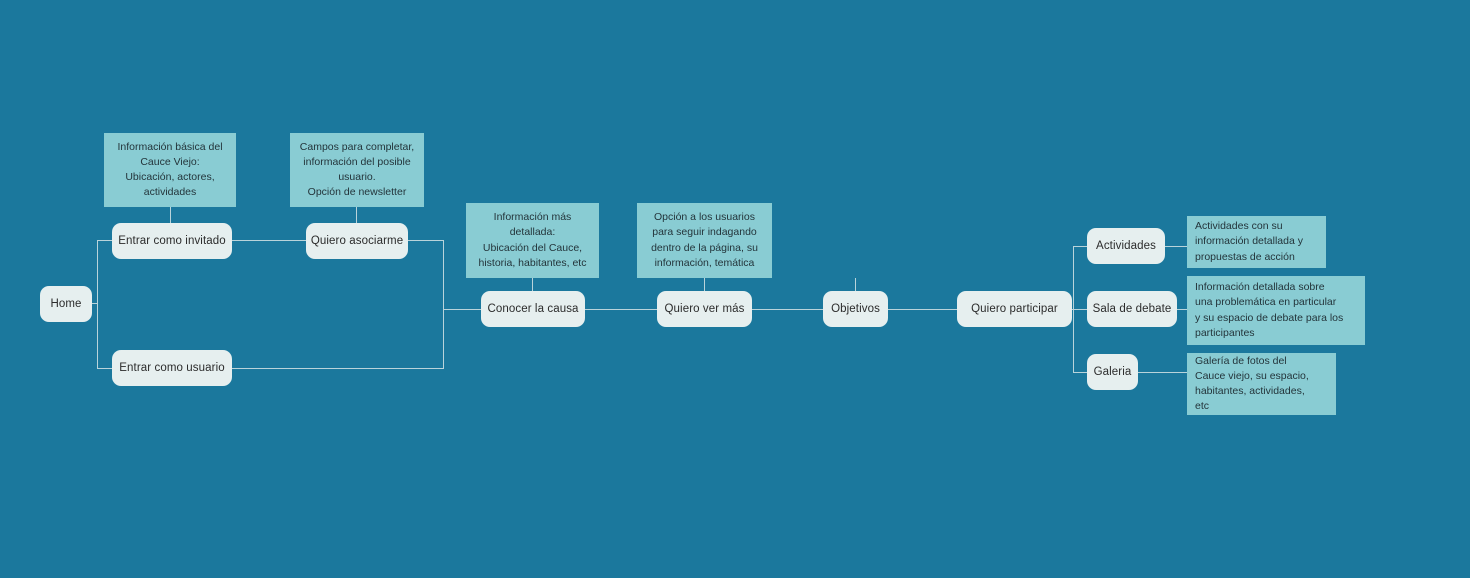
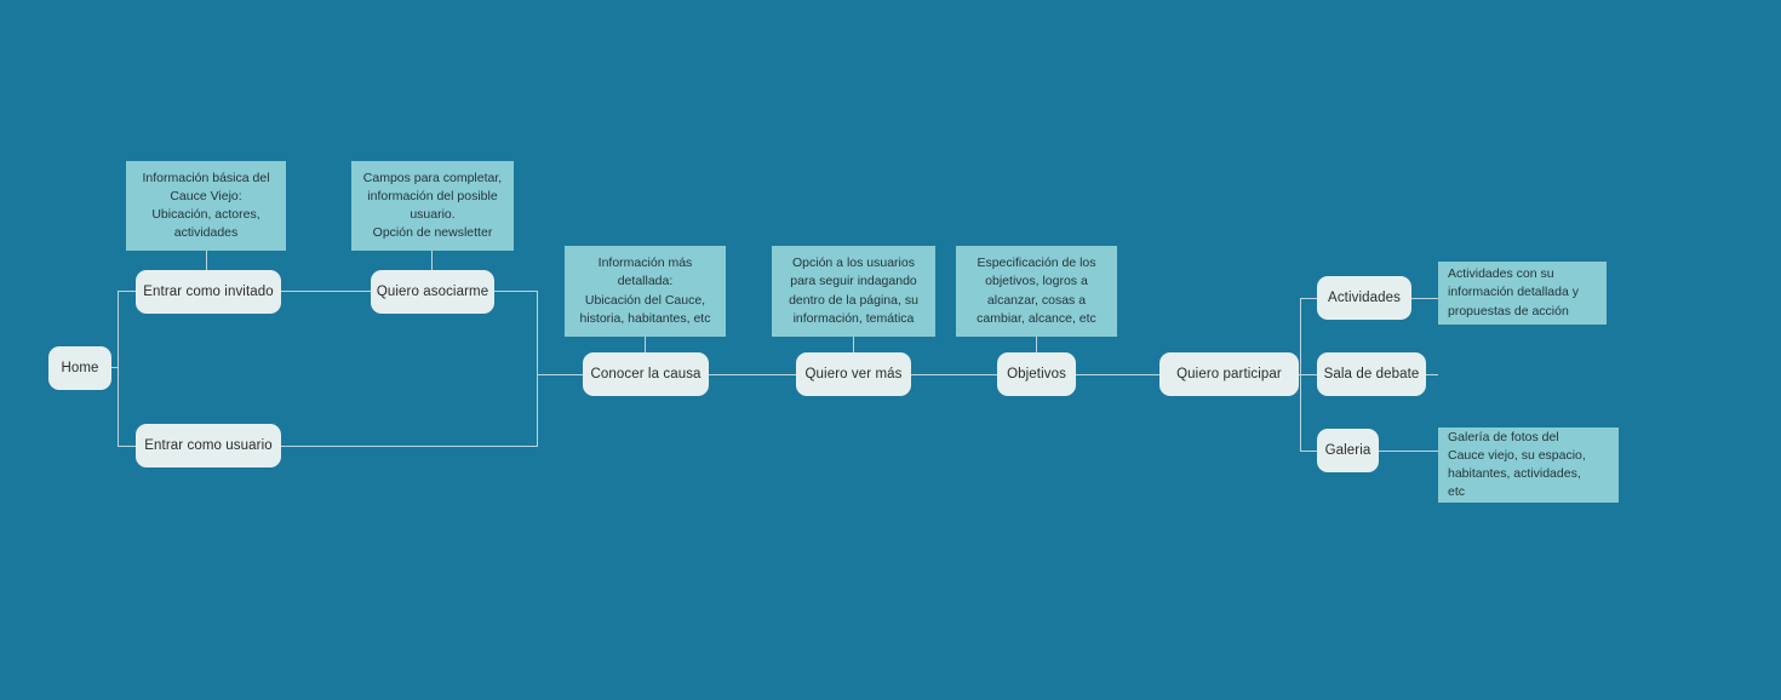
  Información básica del
  Cauce Viejo:
  Ubicación, actores,
  actividades
  Campos para completar,
  información del posible
  usuario.
  Opción de newsletter
  Información más
  detallada:
  Ubicación del Cauce,
  historia, habitantes, etc
  Opción a los usuarios
  para seguir indagando
  dentro de la página, su
  información, temática
+ Especificación de los
+ objetivos, logros a
+ alcanzar, cosas a
+ cambiar, alcance, etc
  Actividades con su
  información detallada y
  propuestas de acción
- Información detallada sobre
- una problemática en particular
- y su espacio de debate para los
- participantes
  Galería de fotos del
  Cauce viejo, su espacio,
  habitantes, actividades,
  etc
  Home
  Entrar como invitado
  Entrar como usuario
  Quiero asociarme
  Conocer la causa
  Quiero ver más
  Objetivos
  Quiero participar
  Actividades
  Sala de debate
  Galeria
